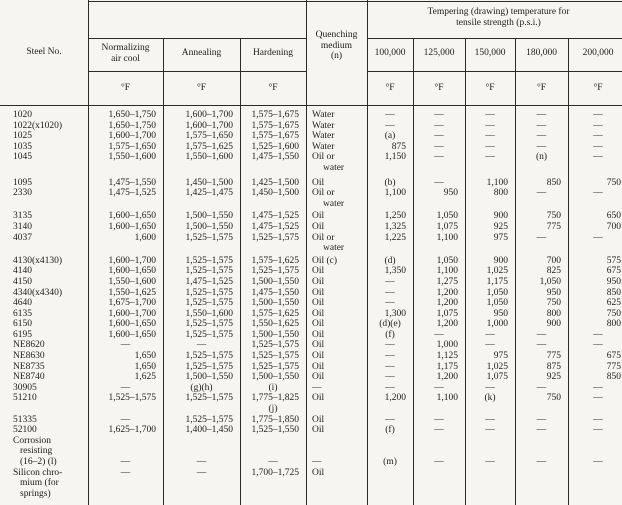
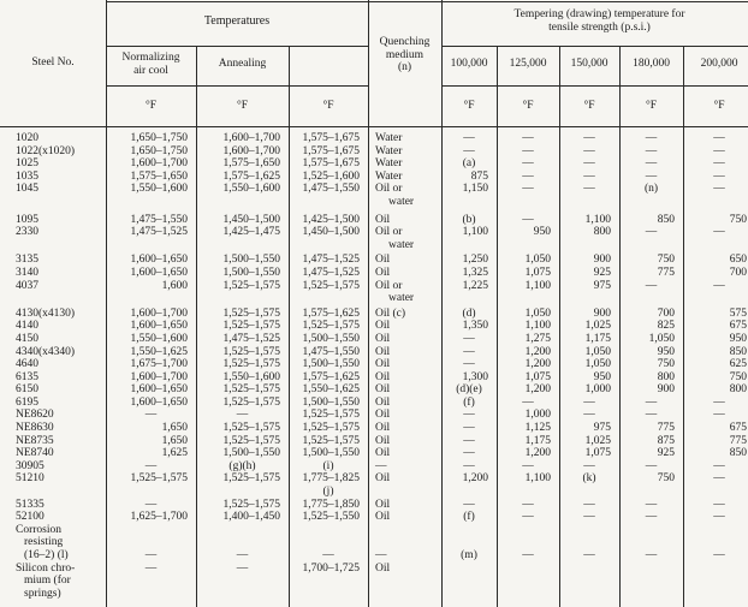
  Steel No.
+ Temperatures
  Tempering (drawing) temperature for
  tensile strength (p.s.i.)
  Quenching
  medium
  (n)
  Normalizing
  air cool
  Annealing
- Hardening
  100,000
  125,000
  150,000
  180,000
  200,000
  °F
  °F
  °F
  °F
  °F
  °F
  °F
  °F
  1020
  1,650–1,750
  1,600–1,700
  1,575–1,675
  Water
  —
  —
  —
  —
  —
  1022(x1020)
  1,650–1,750
  1,600–1,700
  1,575–1,675
  Water
  —
  —
  —
  —
  —
  1025
  1,600–1,700
  1,575–1,650
  1,575–1,675
  Water
  (a)
  —
  —
  —
  —
  1035
  1,575–1,650
  1,575–1,625
  1,525–1,600
  Water
  875
  —
  —
  —
  —
  1045
  1,550–1,600
  1,550–1,600
  1,475–1,550
  Oil or
  1,150
  —
  —
  (n)
  —
  water
  1095
  1,475–1,550
  1,450–1,500
  1,425–1,500
  Oil
  (b)
  —
  1,100
  850
  750
  2330
  1,475–1,525
  1,425–1,475
  1,450–1,500
  Oil or
  1,100
  950
  800
  —
  —
  water
  3135
  1,600–1,650
  1,500–1,550
  1,475–1,525
  Oil
  1,250
  1,050
  900
  750
  650
  3140
  1,600–1,650
  1,500–1,550
  1,475–1,525
  Oil
  1,325
  1,075
  925
  775
  700
  4037
  1,600
  1,525–1,575
  1,525–1,575
  Oil or
  1,225
  1,100
  975
  —
  —
  water
  4130(x4130)
  1,600–1,700
  1,525–1,575
  1,575–1,625
  Oil (c)
  (d)
  1,050
  900
  700
  575
  4140
  1,600–1,650
  1,525–1,575
  1,525–1,575
  Oil
  1,350
  1,100
  1,025
  825
  675
  4150
  1,550–1,600
  1,475–1,525
  1,500–1,550
  Oil
  —
  1,275
  1,175
  1,050
  950
  4340(x4340)
  1,550–1,625
  1,525–1,575
  1,475–1,550
  Oil
  —
  1,200
  1,050
  950
  850
  4640
  1,675–1,700
  1,525–1,575
  1,500–1,550
  Oil
  —
  1,200
  1,050
  750
  625
  6135
  1,600–1,700
  1,550–1,600
  1,575–1,625
  Oil
  1,300
  1,075
  950
  800
  750
  6150
  1,600–1,650
  1,525–1,575
  1,550–1,625
  Oil
  (d)(e)
  1,200
  1,000
  900
  800
  6195
  1,600–1,650
  1,525–1,575
  1,500–1,550
  Oil
  (f)
  —
  —
  —
  —
  NE8620
  —
  —
  1,525–1,575
  Oil
  —
  1,000
  —
  —
  —
  NE8630
  1,650
  1,525–1,575
  1,525–1,575
  Oil
  —
  1,125
  975
  775
  675
  NE8735
  1,650
  1,525–1,575
  1,525–1,575
  Oil
  —
  1,175
  1,025
  875
  775
  NE8740
  1,625
  1,500–1,550
  1,500–1,550
  Oil
  —
  1,200
  1,075
  925
  850
  30905
  —
  (g)(h)
  (i)
  —
  —
  —
  —
  —
  —
  51210
  1,525–1,575
  1,525–1,575
  1,775–1,825
  Oil
  1,200
  1,100
  (k)
  750
  —
  (j)
  51335
  —
  1,525–1,575
  1,775–1,850
  Oil
  —
  —
  —
  —
  —
  52100
  1,625–1,700
  1,400–1,450
  1,525–1,550
  Oil
  (f)
  —
  —
  —
  —
  Corrosion
  resisting
  (16–2) (l)
  —
  —
  —
  —
  (m)
  —
  —
  —
  —
  Silicon chro-
  —
  —
  1,700–1,725
  Oil
  mium (for
  springs)
